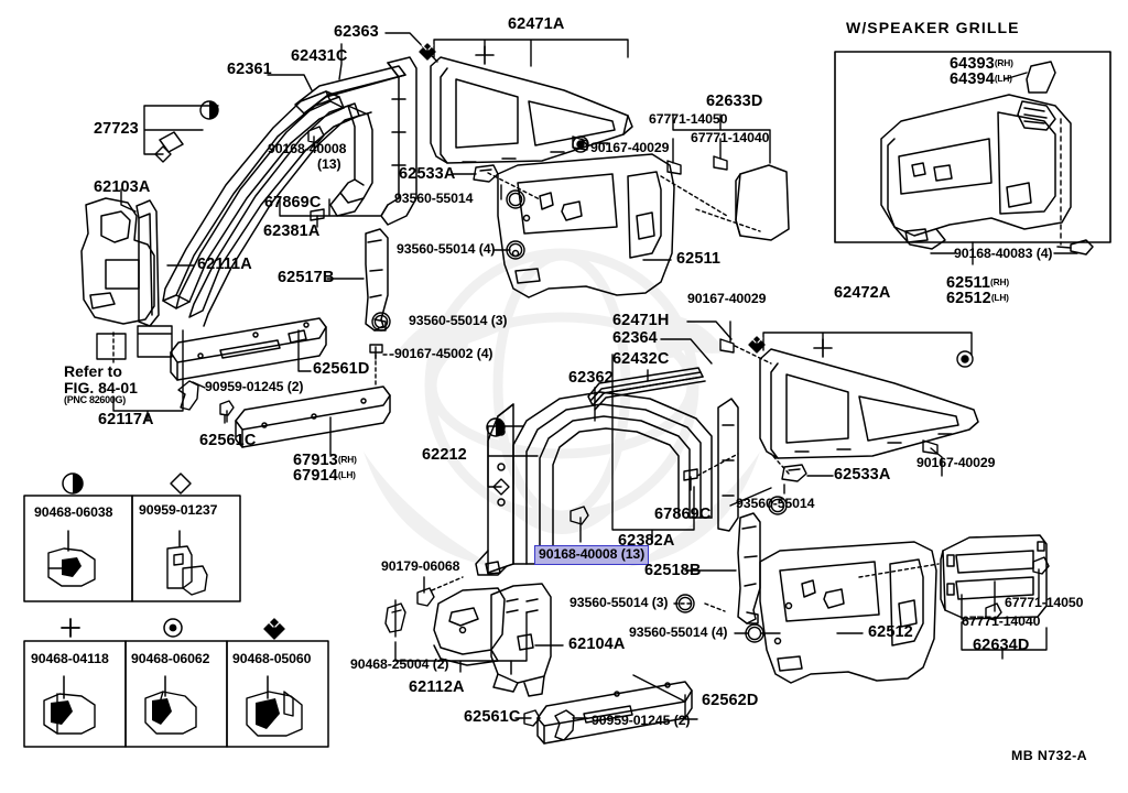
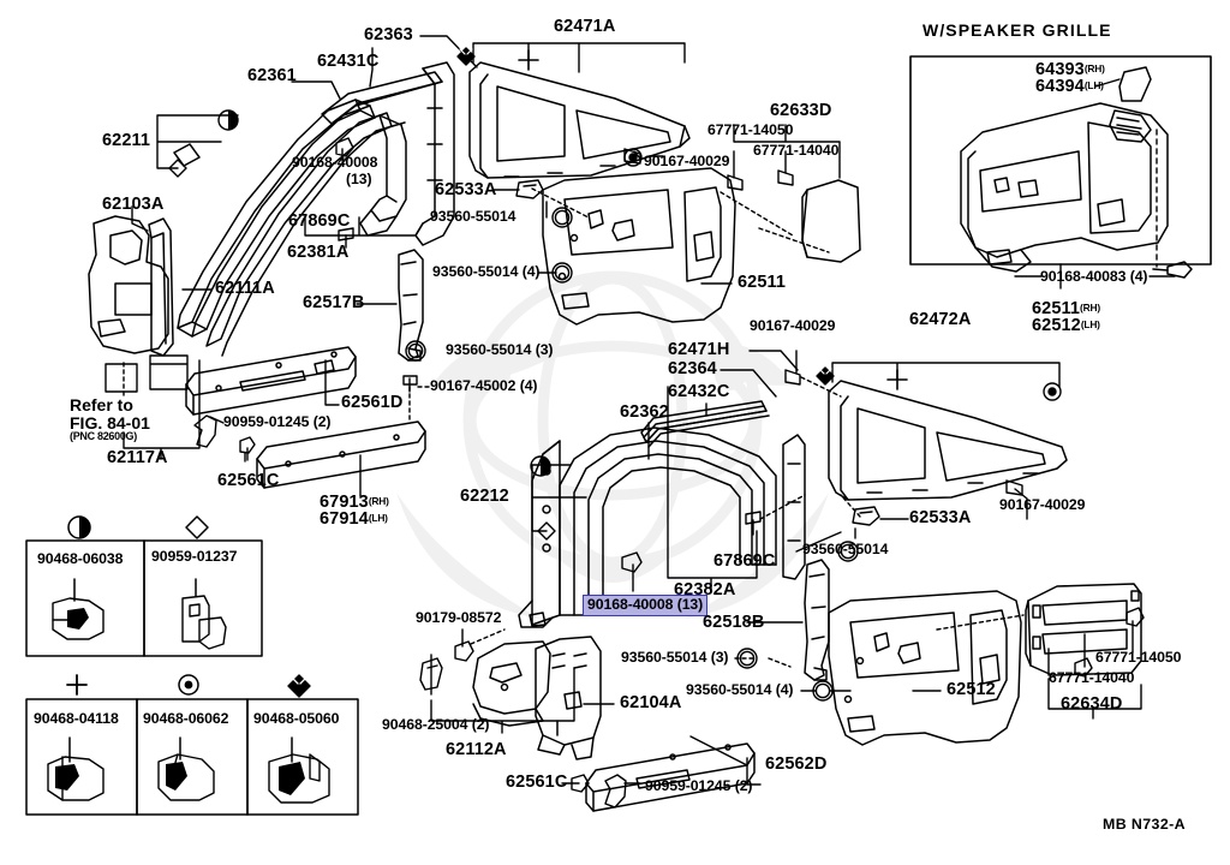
  62363
  62431C
  62361
- 27723
+ 62211
  90168-40008
  (13)
  67869C
  62381A
  62103A
  62111A
  Refer to
  FIG. 84-01
  (PNC 82600G)
  62117A
  62517B
  62561D
  90959-01245 (2)
  62561C
  90167-45002 (4)
  93560-55014 (3)
  93560-55014 (4)
  93560-55014
  62533A
  67913(RH)
  67914(LH)
  62471A
  62633D
  67771-14050
  67771-14040
  90167-40029
  62511
  W/SPEAKER GRILLE
  64393(RH)
  64394(LH)
  90168-40083 (4)
  62511(RH)
  62512(LH)
  62472A
  90167-40029
  62471H
  62364
  62432C
  62362
  62212
  67869C
  62382A
  62533A
  93560-55014
  90167-40029
  90168-40008 (13)
  62518B
  93560-55014 (3)
  93560-55014 (4)
- 90179-06068
+ 90179-08572
  90468-25004 (2)
  62112A
  62104A
  62561C
  90959-01245 (2)
  62562D
  62512
  67771-14050
  67771-14040
  62634D
  90468-06038
  90959-01237
  90468-04118
  90468-06062
  90468-05060
  MB N732-A
